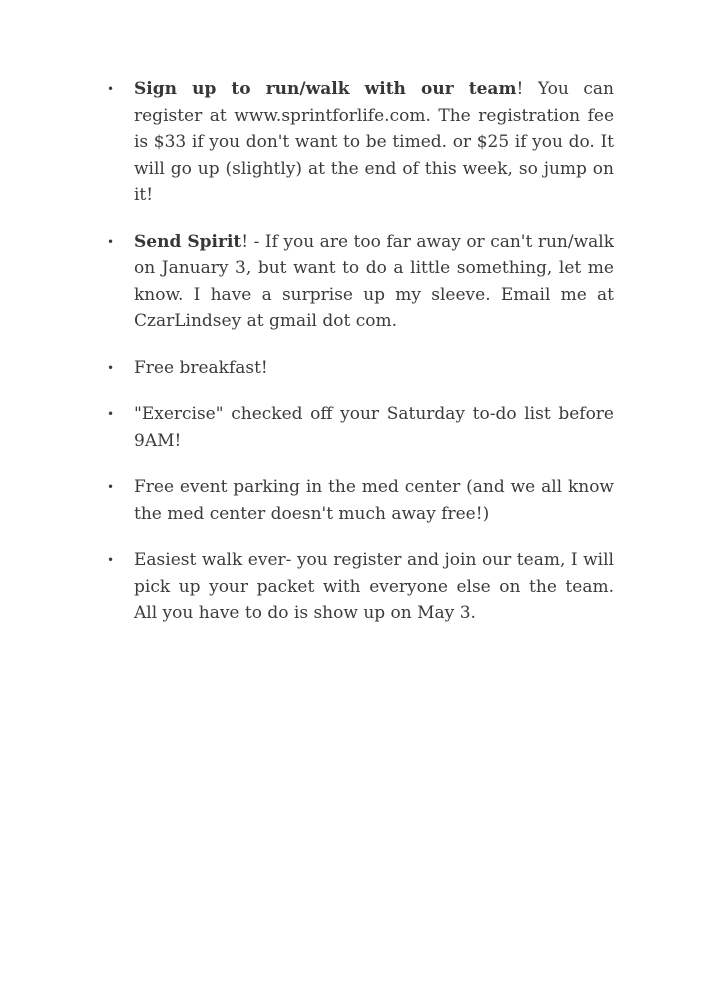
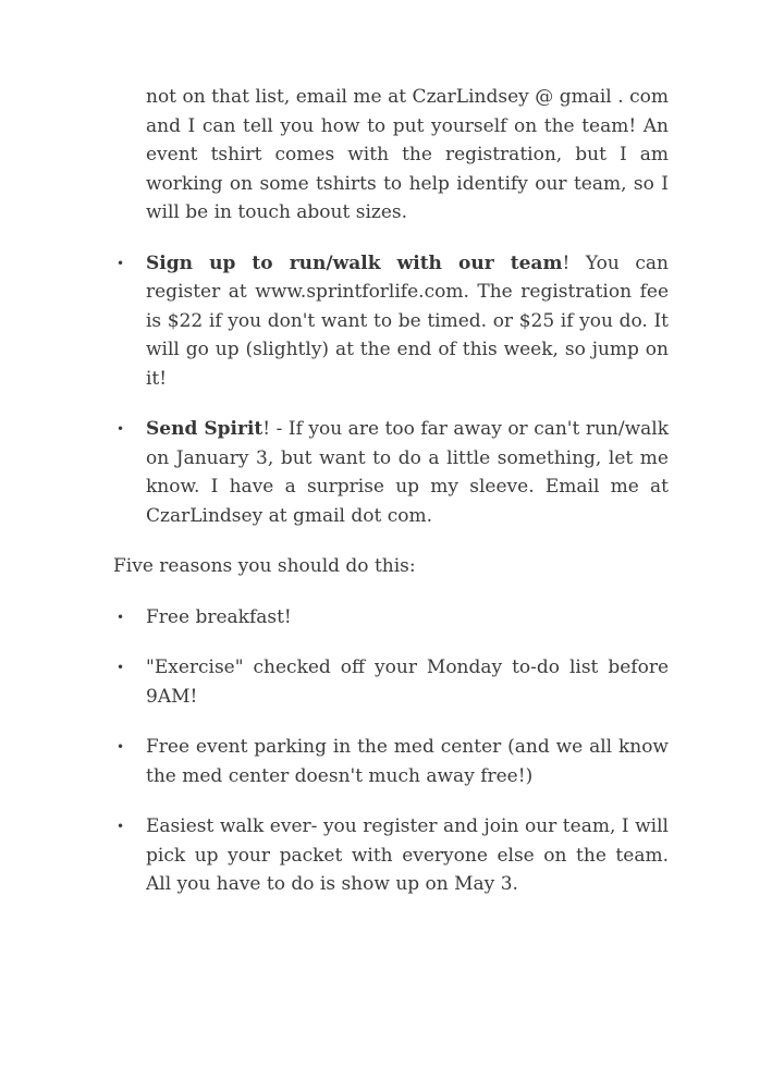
+ not on that list, email me at CzarLindsey @ gmail . com and I can tell you how to put yourself on the team! An event tshirt comes with the registration, but I am working on some tshirts to help identify our team, so I will be in touch about sizes.
  •
- Sign up to run/walk with our team! You can register at www.sprintforlife.com. The registration fee is $33 if you don't want to be timed. or $25 if you do. It will go up (slightly) at the end of this week, so jump on it!
+ Sign up to run/walk with our team! You can register at www.sprintforlife.com. The registration fee is $22 if you don't want to be timed. or $25 if you do. It will go up (slightly) at the end of this week, so jump on it!
  •
  Send Spirit! - If you are too far away or can't run/walk on January 3, but want to do a little something, let me know. I have a surprise up my sleeve. Email me at CzarLindsey at gmail dot com.
+ Five reasons you should do this:
  •
  Free breakfast!
  •
- "Exercise" checked off your Saturday to-do list before 9AM!
+ "Exercise" checked off your Monday to-do list before 9AM!
  •
  Free event parking in the med center (and we all know the med center doesn't much away free!)
  •
  Easiest walk ever- you register and join our team, I will pick up your packet with everyone else on the team. All you have to do is show up on May 3.
